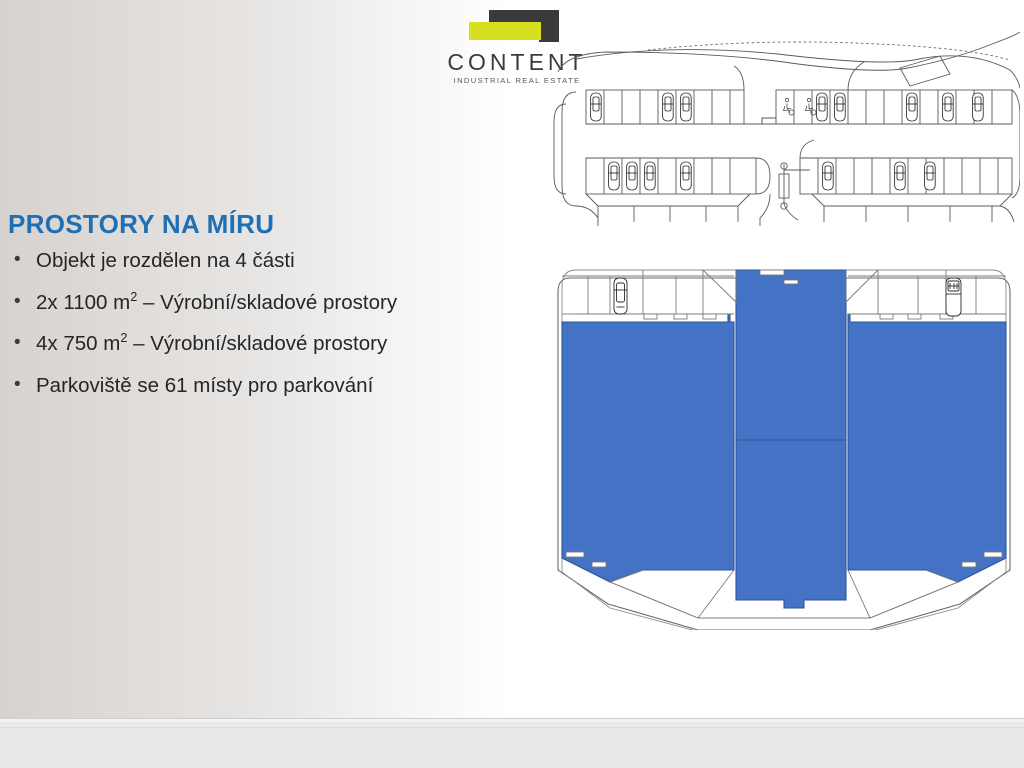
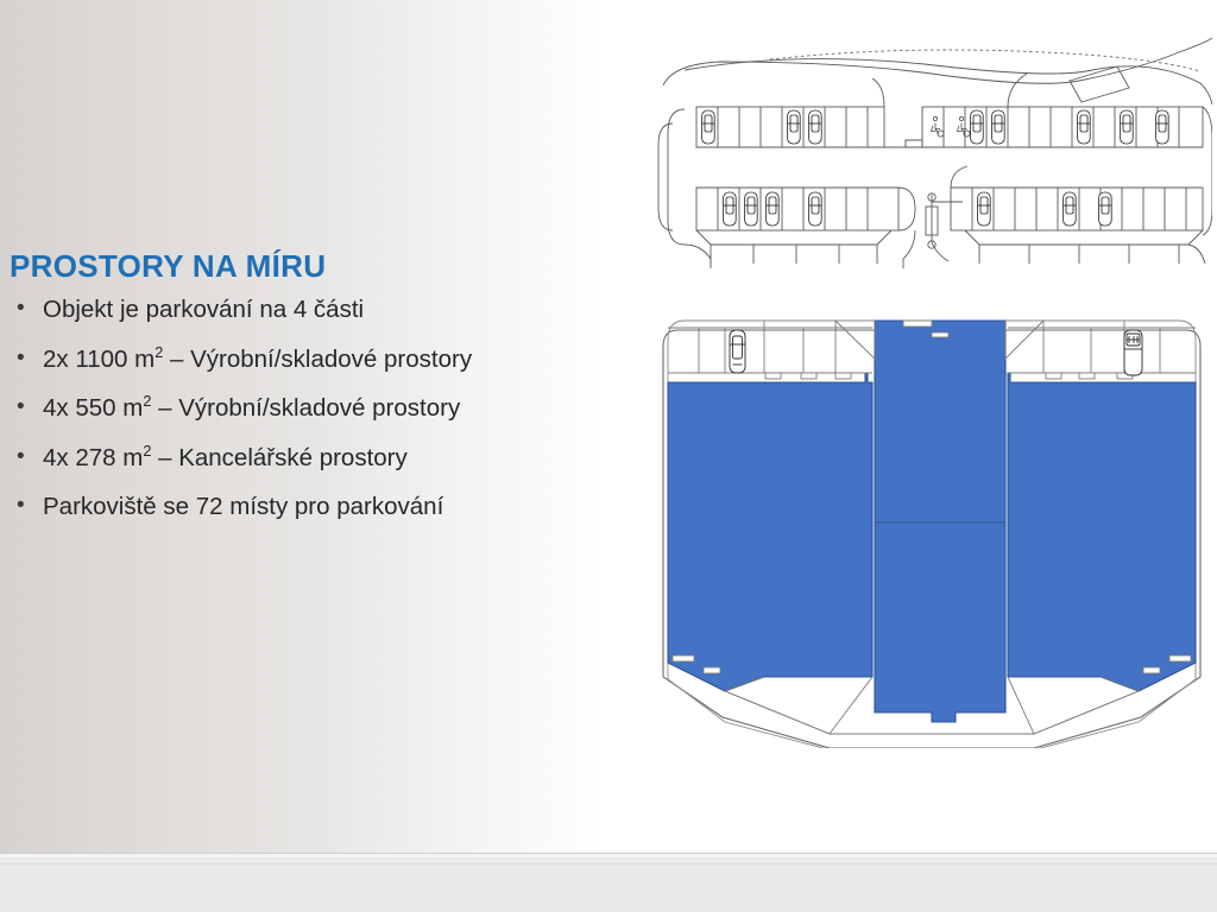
- CONTENT
- INDUSTRIAL REAL ESTATE
  PROSTORY NA MÍRU
- Objekt je rozdělen na 4 části
+ Objekt je parkování na 4 části
  2x 1100 m2 – Výrobní/skladové prostory
- 4x 750 m2 – Výrobní/skladové prostory
+ 4x 550 m2 – Výrobní/skladové prostory
+ 4x 278 m2 – Kancelářské prostory
- Parkoviště se 61 místy pro parkování
+ Parkoviště se 72 místy pro parkování
